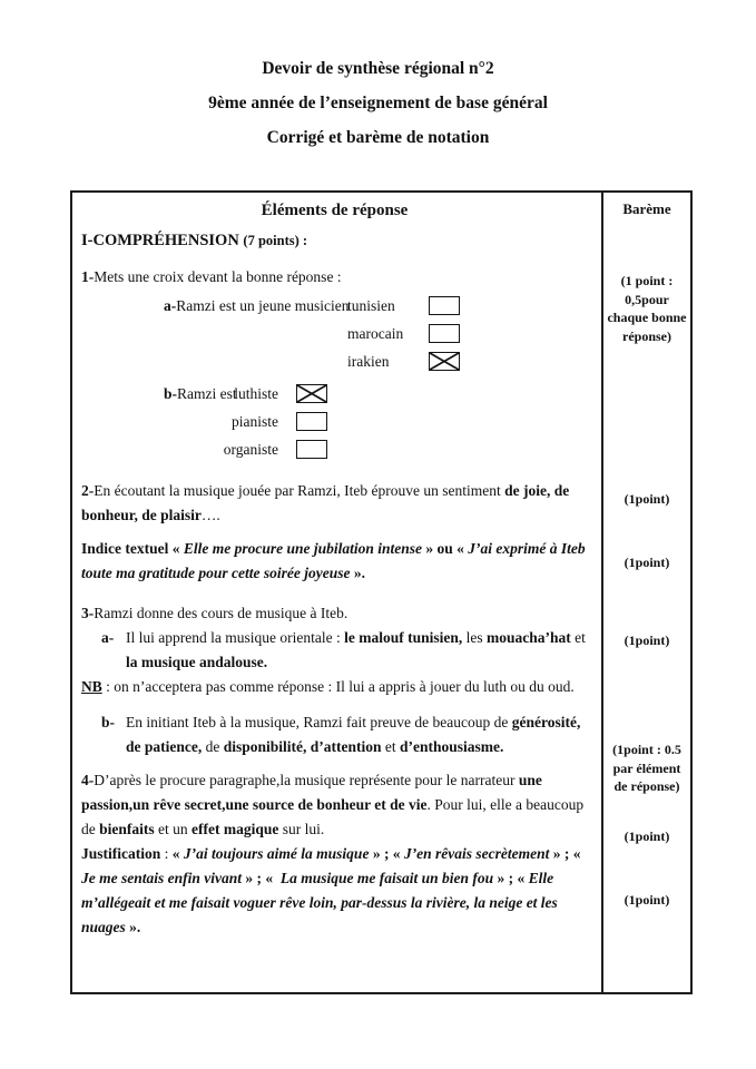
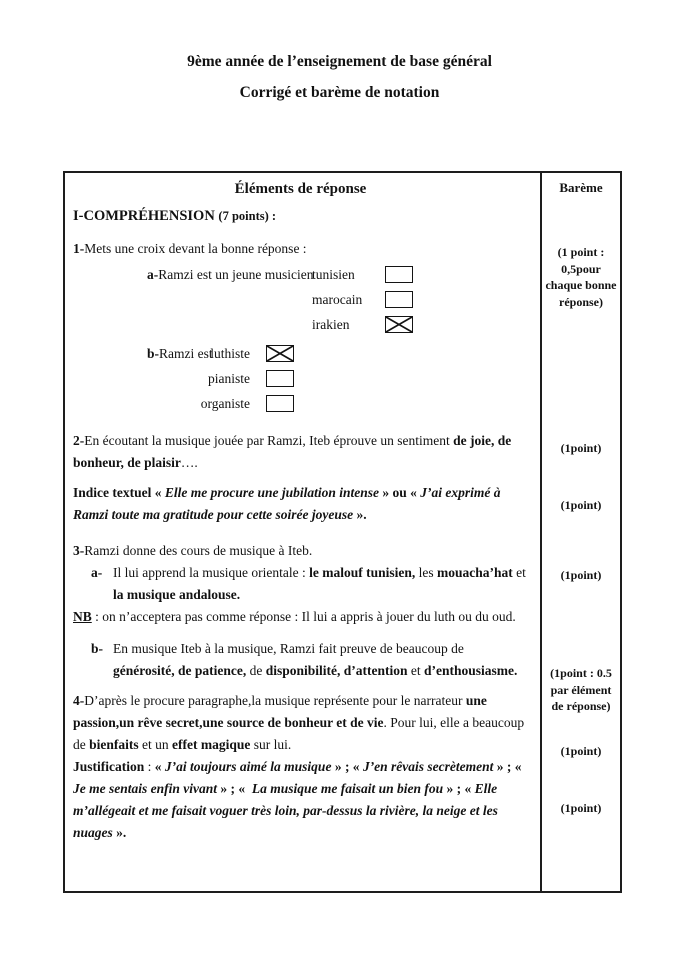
- Devoir de synthèse régional n°2
  9ème année de l’enseignement de base général
  Corrigé et barème de notation
  Éléments de réponse
  I-COMPRÉHENSION (7 points) :
  1-Mets une croix devant la bonne réponse :
  a-Ramzi est un jeune musicien
  tunisien
  marocain
  irakien
  b-Ramzi est
  luthiste
  pianiste
  organiste
  2-En écoutant la musique jouée par Ramzi, Iteb éprouve un sentiment de joie, de bonheur, de plaisir….
- Indice textuel « Elle me procure une jubilation intense » ou « J’ai exprimé à Iteb toute ma gratitude pour cette soirée joyeuse ».
+ Indice textuel « Elle me procure une jubilation intense » ou « J’ai exprimé à Ramzi toute ma gratitude pour cette soirée joyeuse ».
  3-Ramzi donne des cours de musique à Iteb.
  a-
  Il lui apprend la musique orientale : le malouf tunisien, les mouacha’hat et la musique andalouse.
  NB : on n’acceptera pas comme réponse : Il lui a appris à jouer du luth ou du oud.
  b-
- En initiant Iteb à la musique, Ramzi fait preuve de beaucoup de générosité, de patience, de disponibilité, d’attention et d’enthousiasme.
+ En musique Iteb à la musique, Ramzi fait preuve de beaucoup de générosité, de patience, de disponibilité, d’attention et d’enthousiasme.
  4-D’après le procure paragraphe,la musique représente pour le narrateur une passion,un rêve secret,une source de bonheur et de vie. Pour lui, elle a beaucoup de bienfaits et un effet magique sur lui.
- Justification : « J’ai toujours aimé la musique » ; « J’en rêvais secrètement » ; « Je me sentais enfin vivant » ; « La musique me faisait un bien fou » ; « Elle m’allégeait et me faisait voguer rêve loin, par-dessus la rivière, la neige et les nuages ».
+ Justification : « J’ai toujours aimé la musique » ; « J’en rêvais secrètement » ; « Je me sentais enfin vivant » ; « La musique me faisait un bien fou » ; « Elle m’allégeait et me faisait voguer très loin, par-dessus la rivière, la neige et les nuages ».
  Barème
  (1 point : 0,5pour chaque bonne réponse)
  (1point)
  (1point)
  (1point)
  (1point : 0.5 par élément de réponse)
  (1point)
  (1point)
